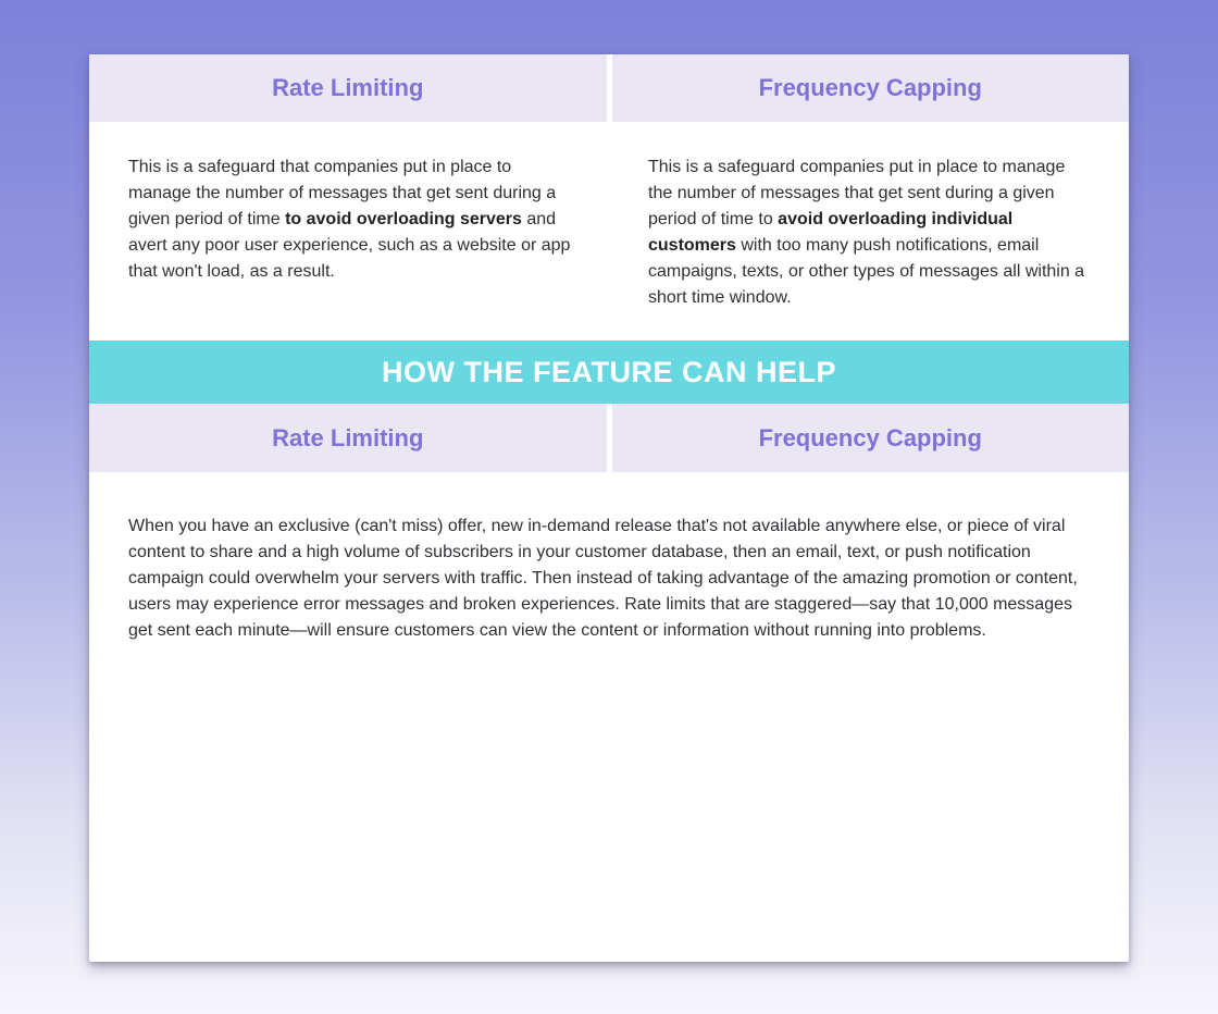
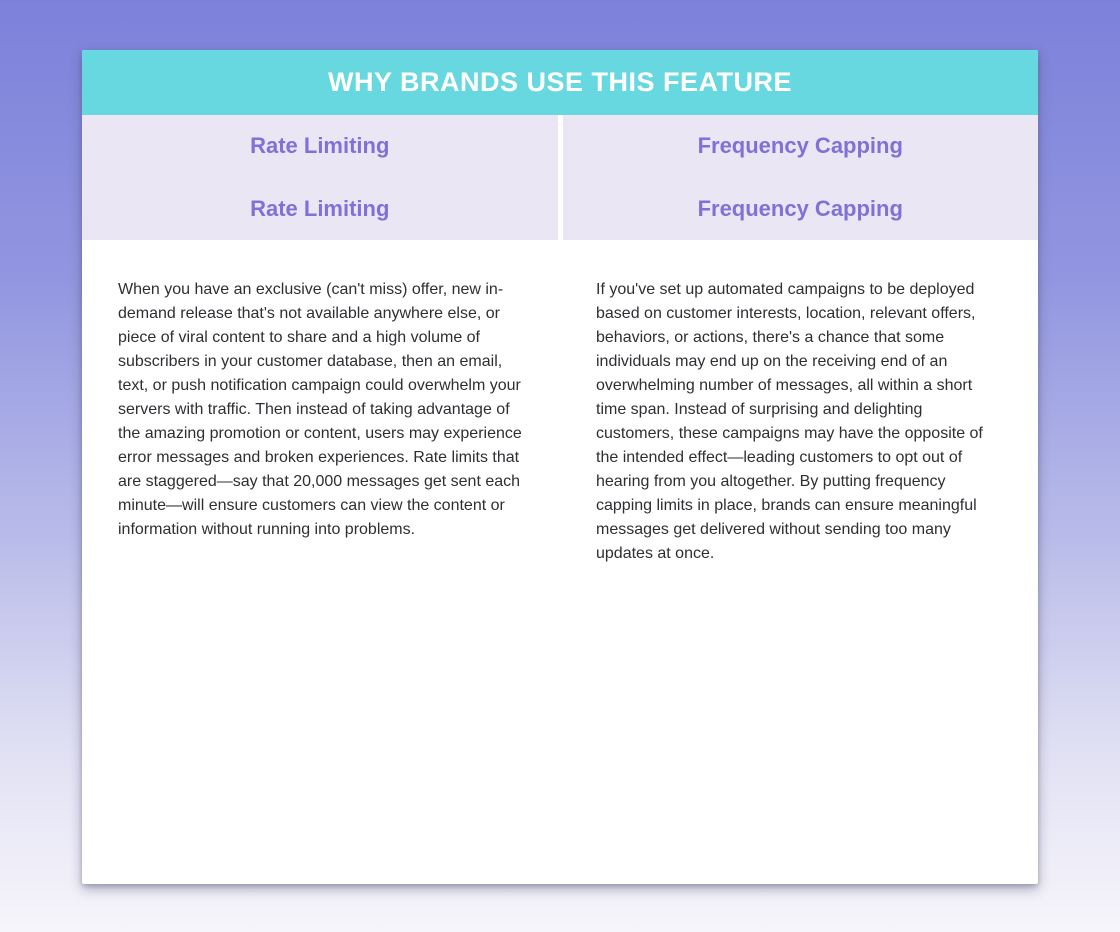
+ WHY BRANDS USE THIS FEATURE
  Rate Limiting
  Frequency Capping
- This is a safeguard that companies put in place to manage the number of messages that get sent during a given period of time to avoid overloading servers and avert any poor user experience, such as a website or app that won't load, as a result.
- This is a safeguard companies put in place to manage the number of messages that get sent during a given period of time to avoid overloading individual customers with too many push notifications, email campaigns, texts, or other types of messages all within a short time window.
- HOW THE FEATURE CAN HELP
  Rate Limiting
  Frequency Capping
- When you have an exclusive (can't miss) offer, new in-demand release that's not available anywhere else, or piece of viral content to share and a high volume of subscribers in your customer database, then an email, text, or push notification campaign could overwhelm your servers with traffic. Then instead of taking advantage of the amazing promotion or content, users may experience error messages and broken experiences. Rate limits that are staggered—say that 10,000 messages get sent each minute—will ensure customers can view the content or information without running into problems.
+ When you have an exclusive (can't miss) offer, new in-demand release that's not available anywhere else, or piece of viral content to share and a high volume of subscribers in your customer database, then an email, text, or push notification campaign could overwhelm your servers with traffic. Then instead of taking advantage of the amazing promotion or content, users may experience error messages and broken experiences. Rate limits that are staggered—say that 20,000 messages get sent each minute—will ensure customers can view the content or information without running into problems.
+ If you've set up automated campaigns to be deployed based on customer interests, location, relevant offers, behaviors, or actions, there's a chance that some individuals may end up on the receiving end of an overwhelming number of messages, all within a short time span. Instead of surprising and delighting customers, these campaigns may have the opposite of the intended effect—leading customers to opt out of hearing from you altogether. By putting frequency capping limits in place, brands can ensure meaningful messages get delivered without sending too many updates at once.
